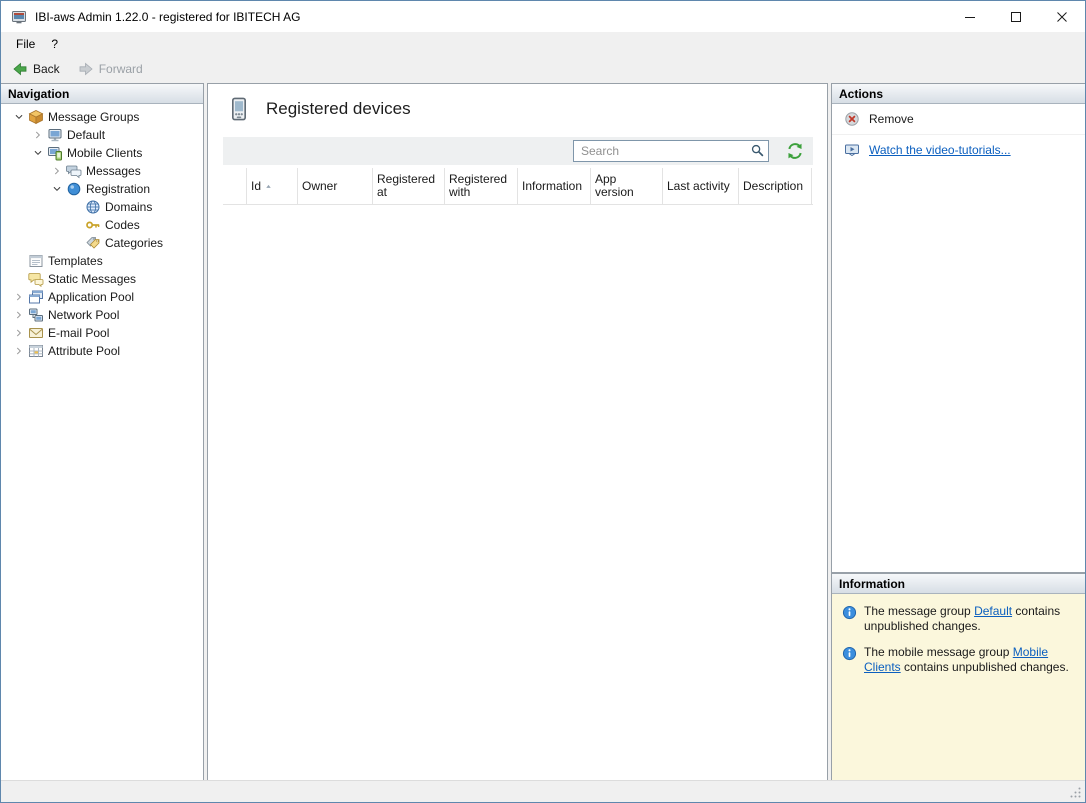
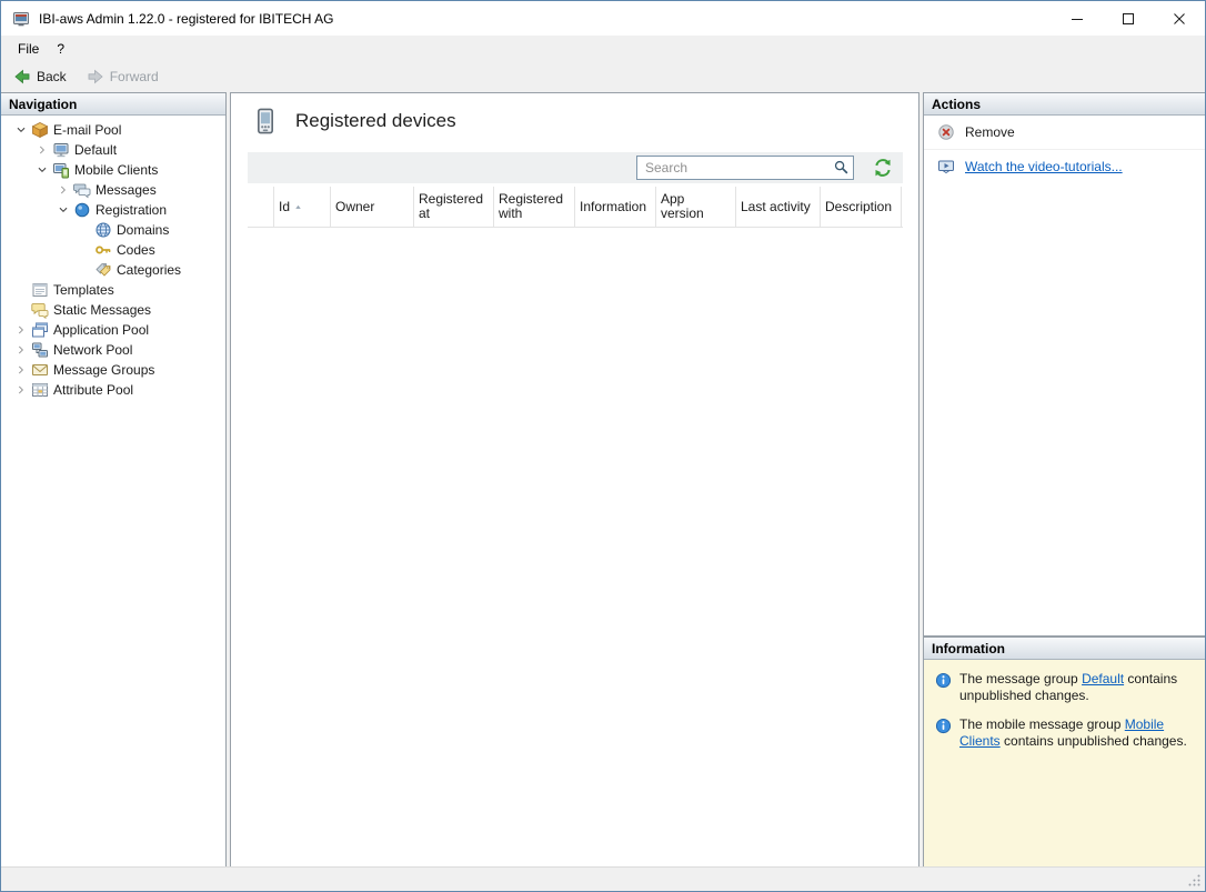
  IBI-aws Admin 1.22.0 - registered for IBITECH AG
  File
  ?
  Back
  Forward
  Navigation
- Message Groups
+ E-mail Pool
  Default
  Mobile Clients
  Messages
  Registration
  Domains
  Codes
  Categories
  Templates
  Static Messages
  Application Pool
  Network Pool
- E-mail Pool
+ Message Groups
  Attribute Pool
  Registered devices
  Search
  Id
  Owner
  Registered at
  Registered with
  Information
  App version
  Last activity
  Description
  Actions
  Remove
  Watch the video-tutorials...
  Information
  The message group Default contains unpublished changes.
  The mobile message group Mobile Clients contains unpublished changes.
